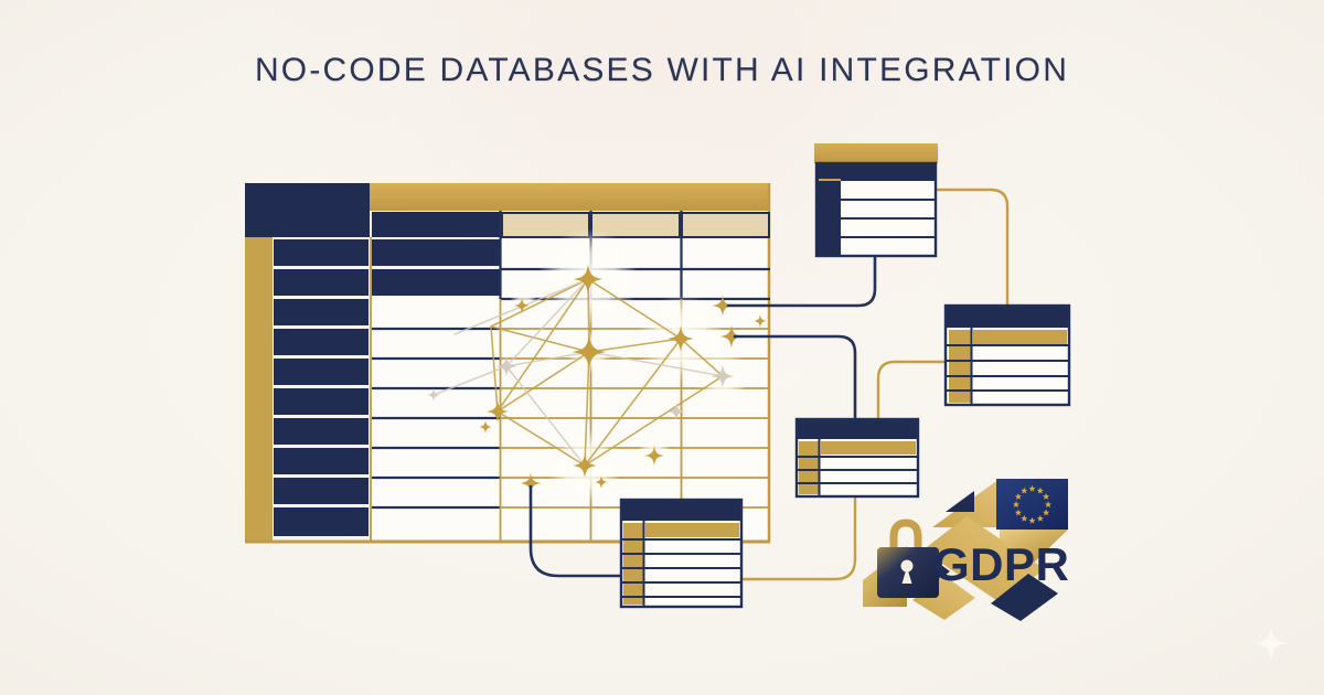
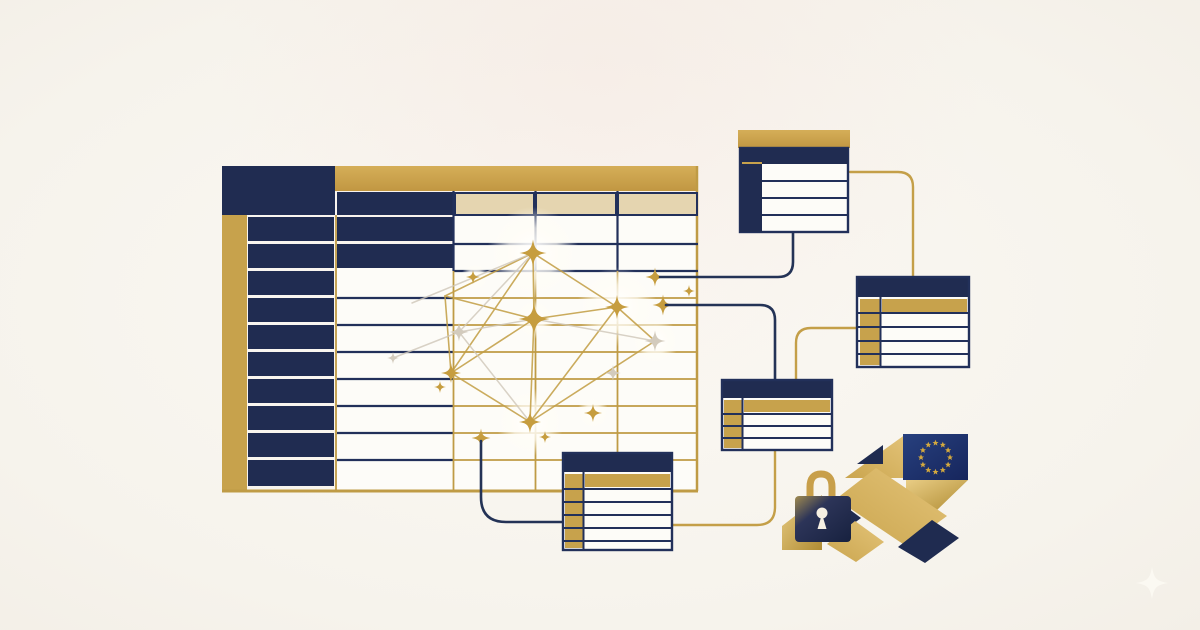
- NO-CODE DATABASES WITH AI INTEGRATION
- GDPR
